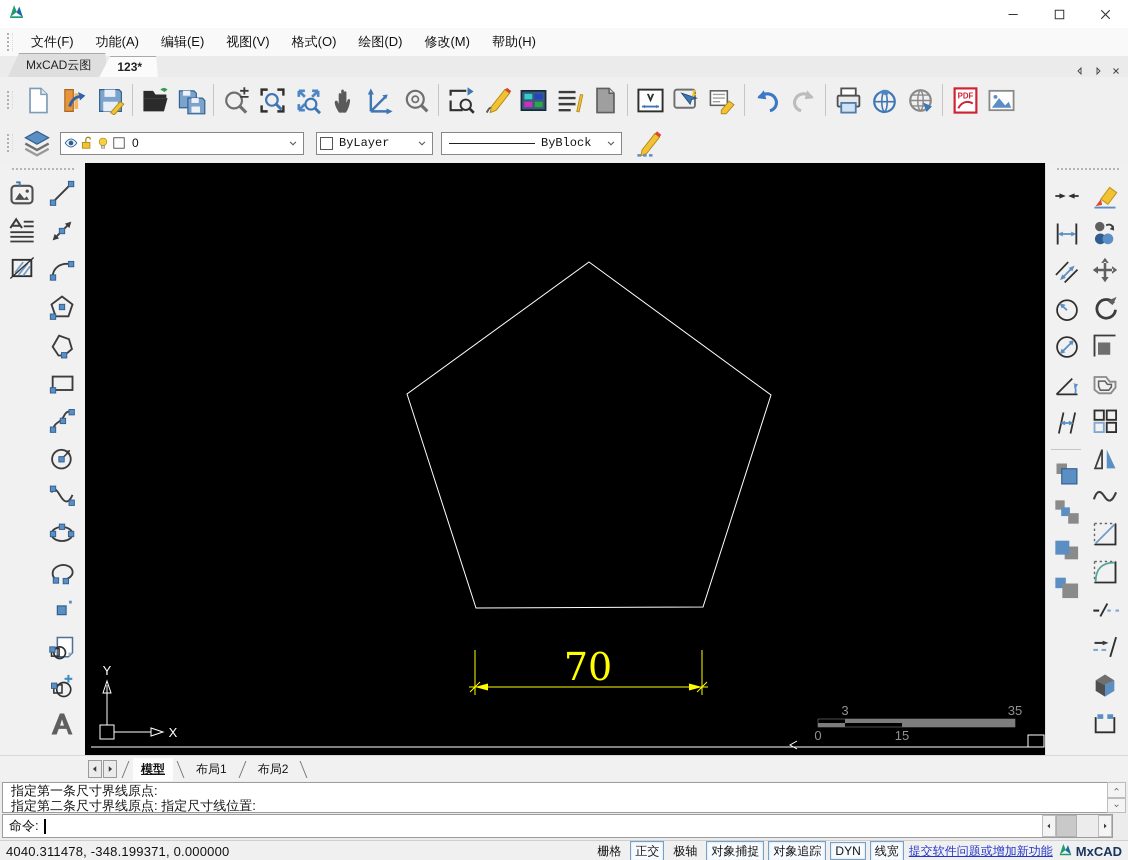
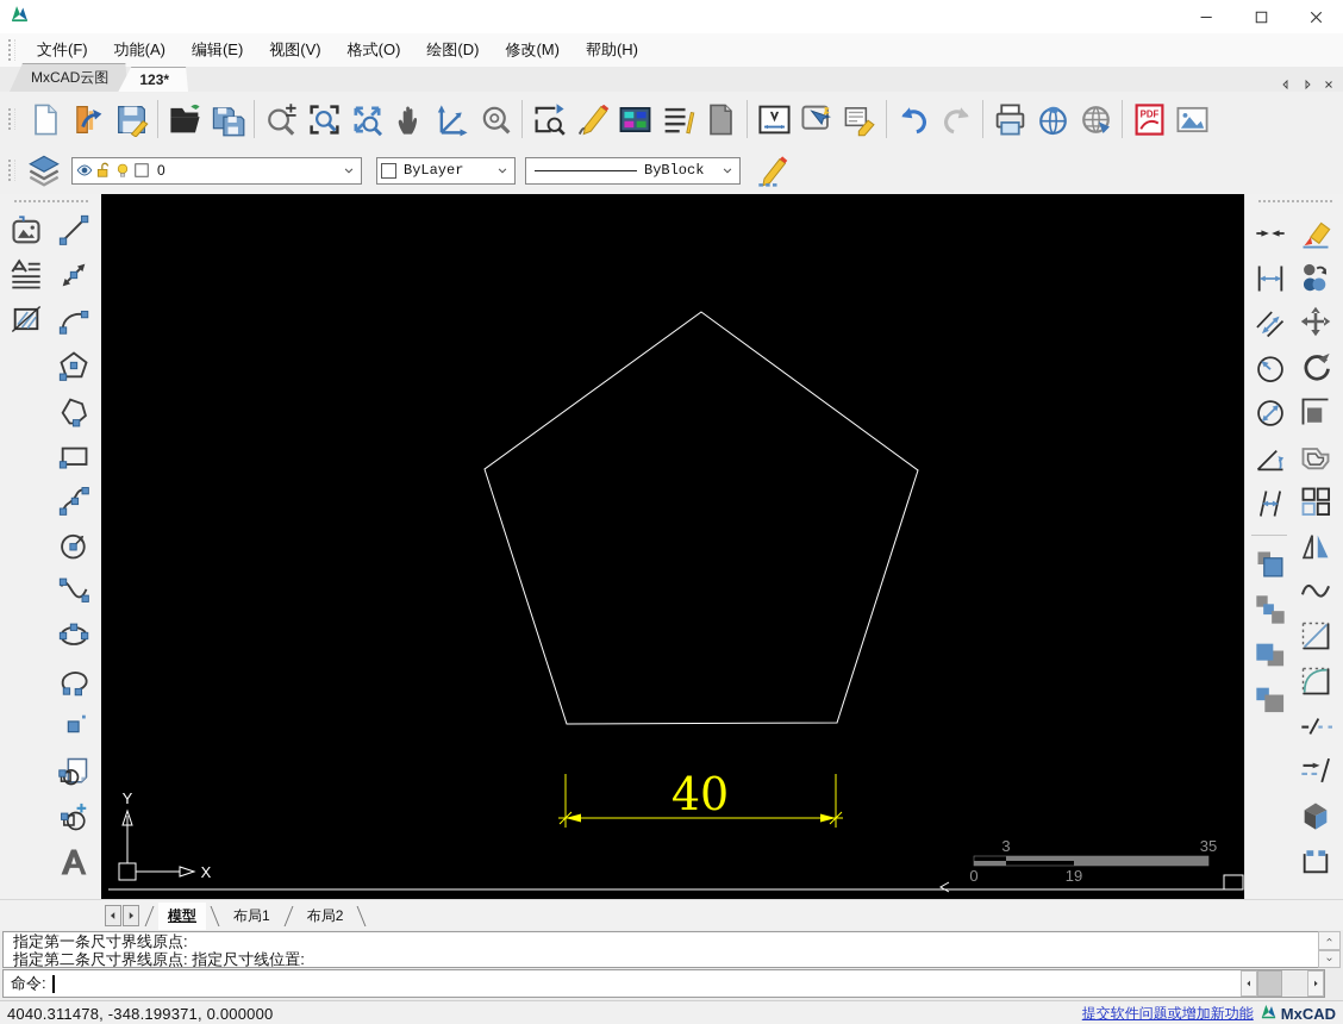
  文件(F)
  功能(A)
  编辑(E)
  视图(V)
  格式(O)
  绘图(D)
  修改(M)
  帮助(H)
  MxCAD云图
  123*
  PDF
  0
  ByLayer
  ByBlock
- 70
+ 40
  0
  3
- 15
+ 19
  35
  Y
  X
  模型
  布局1
  布局2
  指定第一条尺寸界线原点:
  指定第二条尺寸界线原点: 指定尺寸线位置:
  命令:
  4040.311478, -348.199371, 0.000000
- 栅格
- 正交
- 极轴
- 对象捕捉
- 对象追踪
- DYN
- 线宽
  提交软件问题或增加新功能
  MxCAD
